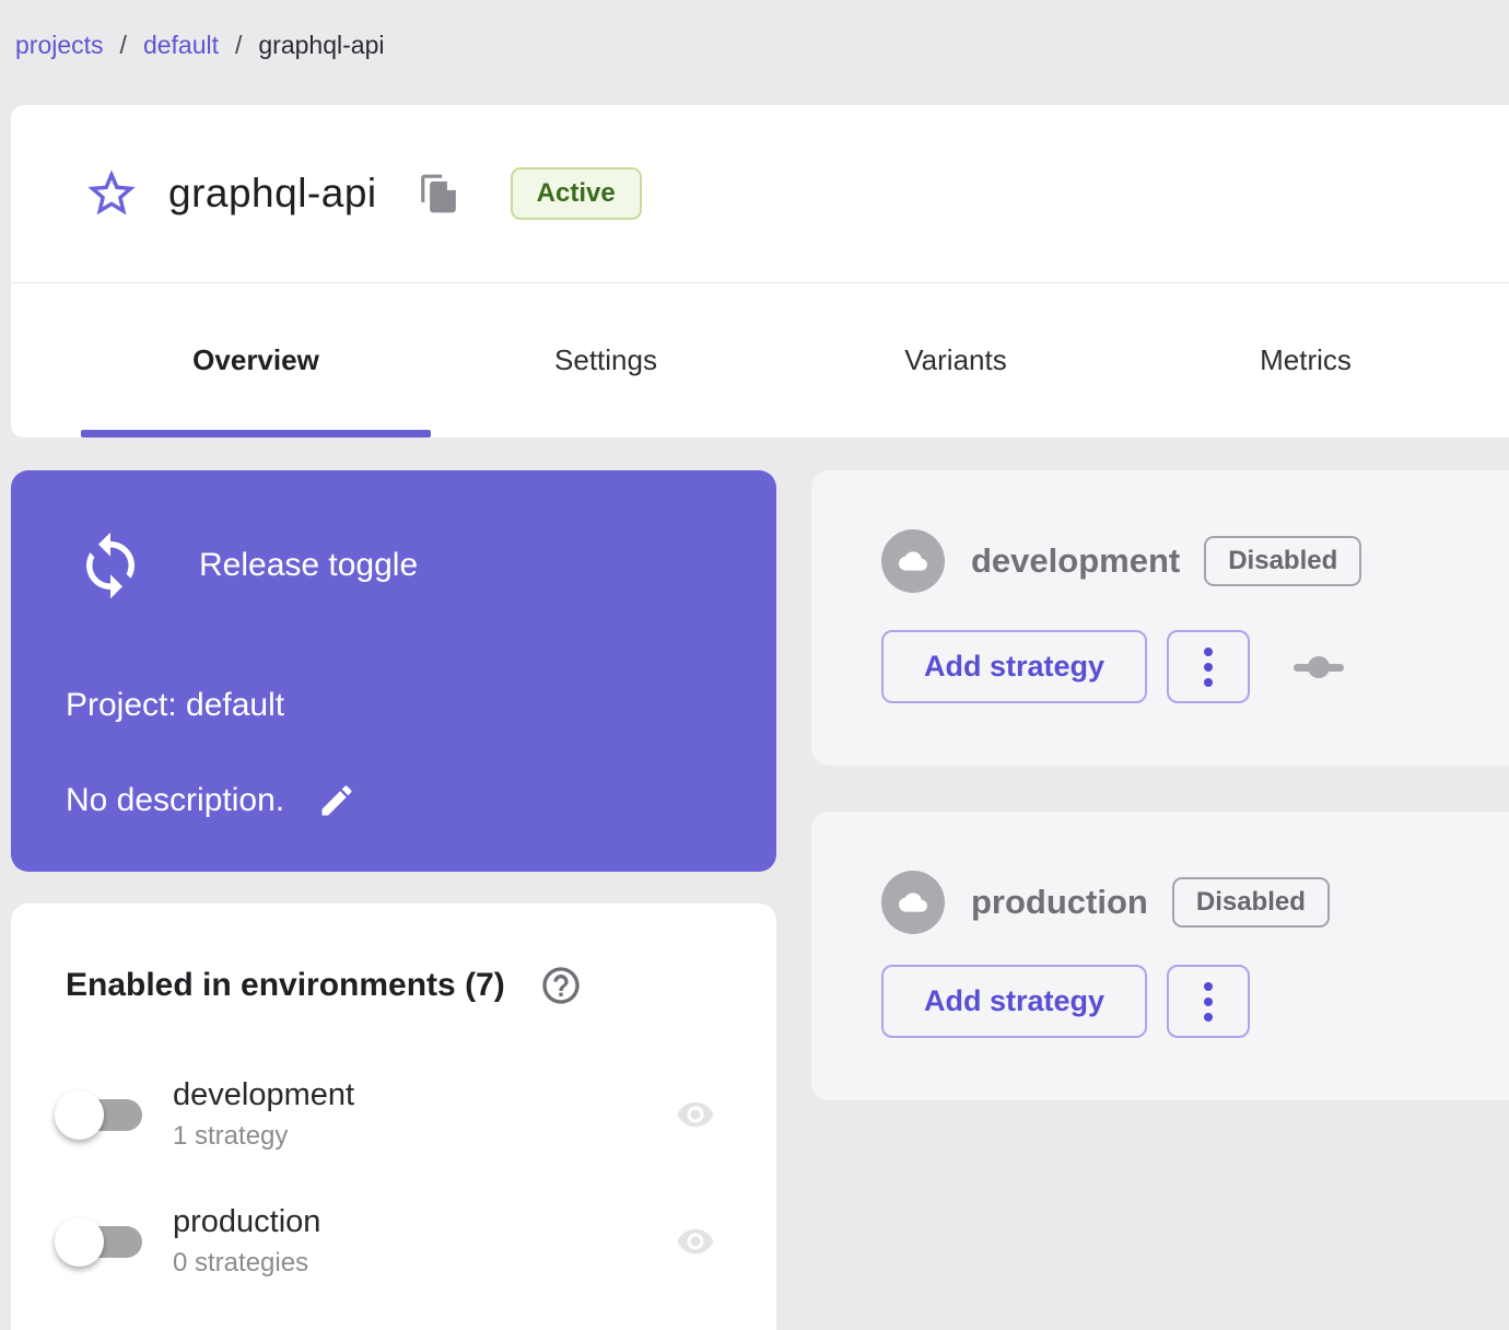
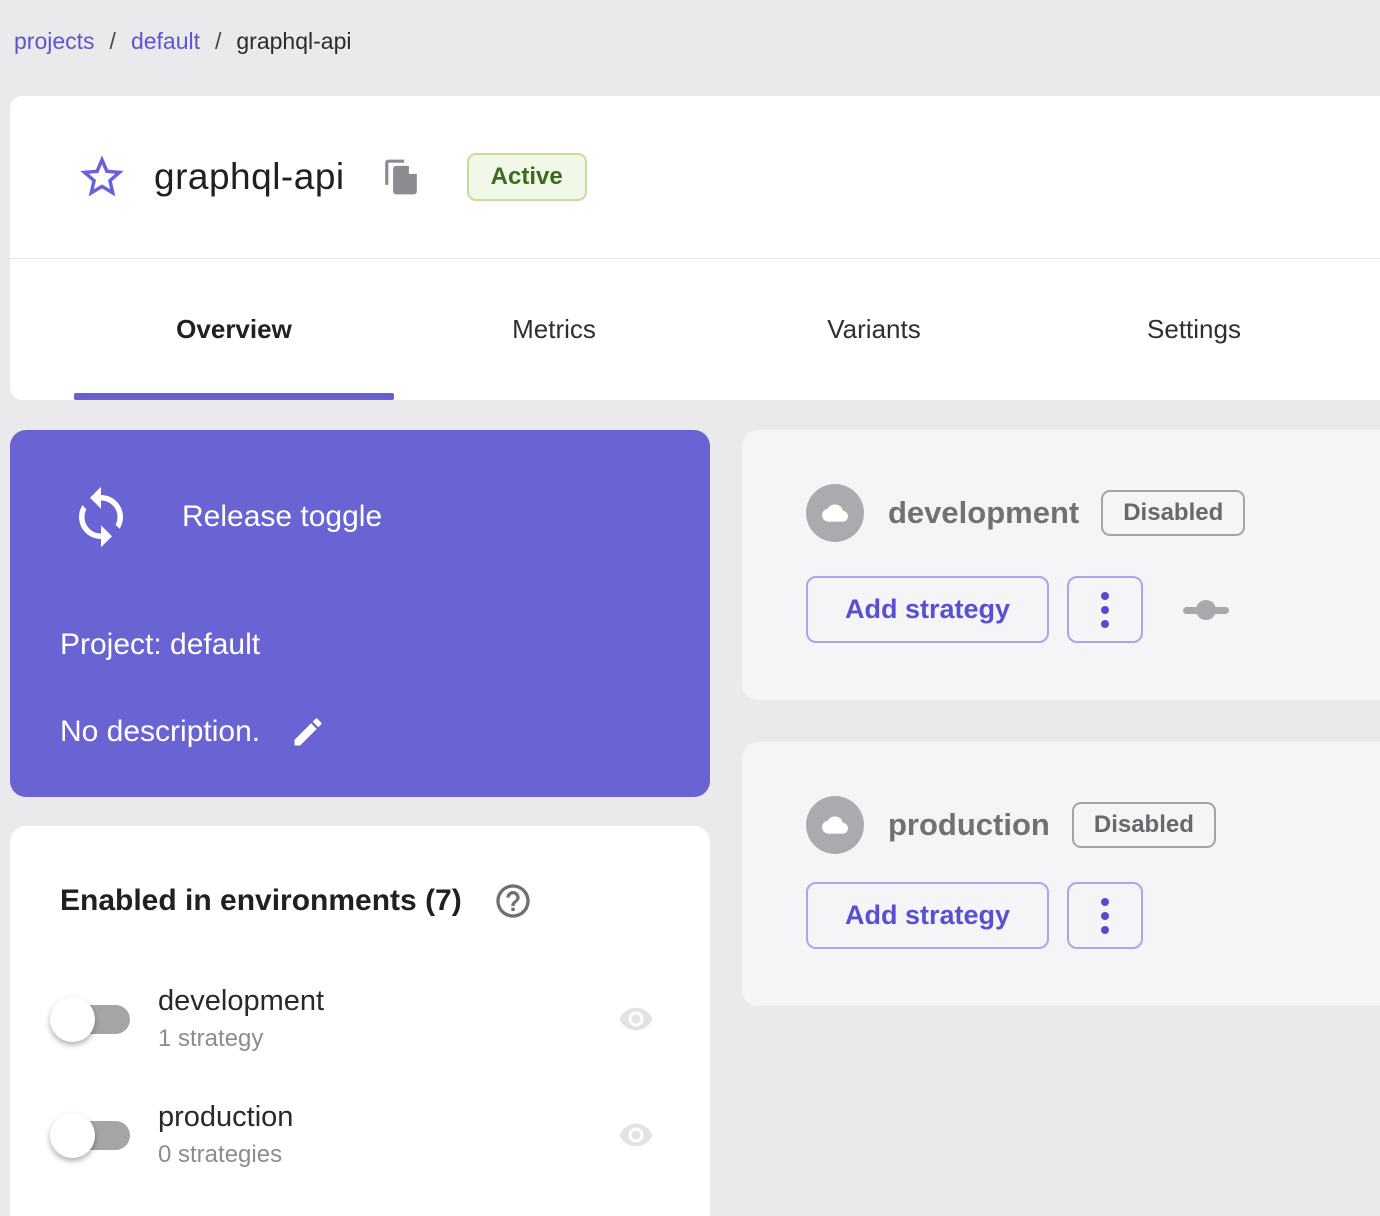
  projects
  /
  default
  /
  graphql-api
  graphql-api
  Active
  Overview
- Settings
+ Metrics
  Variants
- Metrics
+ Settings
  Release toggle
  Project: default
  No description.
  Enabled in environments (7)
  development
  1 strategy
  production
  0 strategies
  development
  Disabled
  Add strategy
  production
  Disabled
  Add strategy
